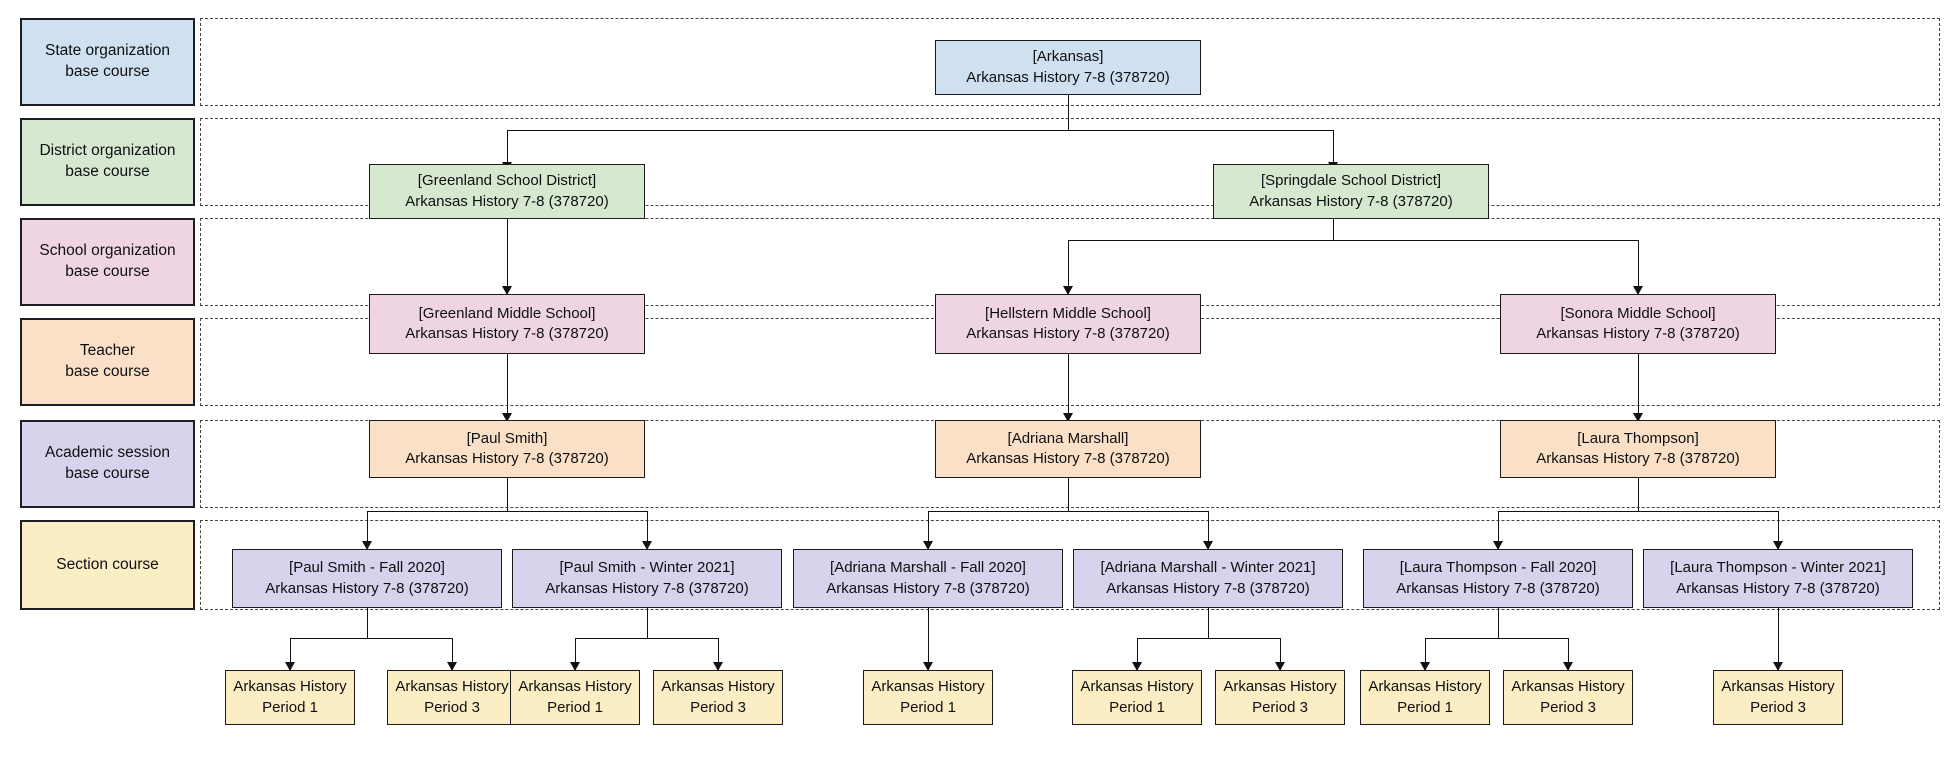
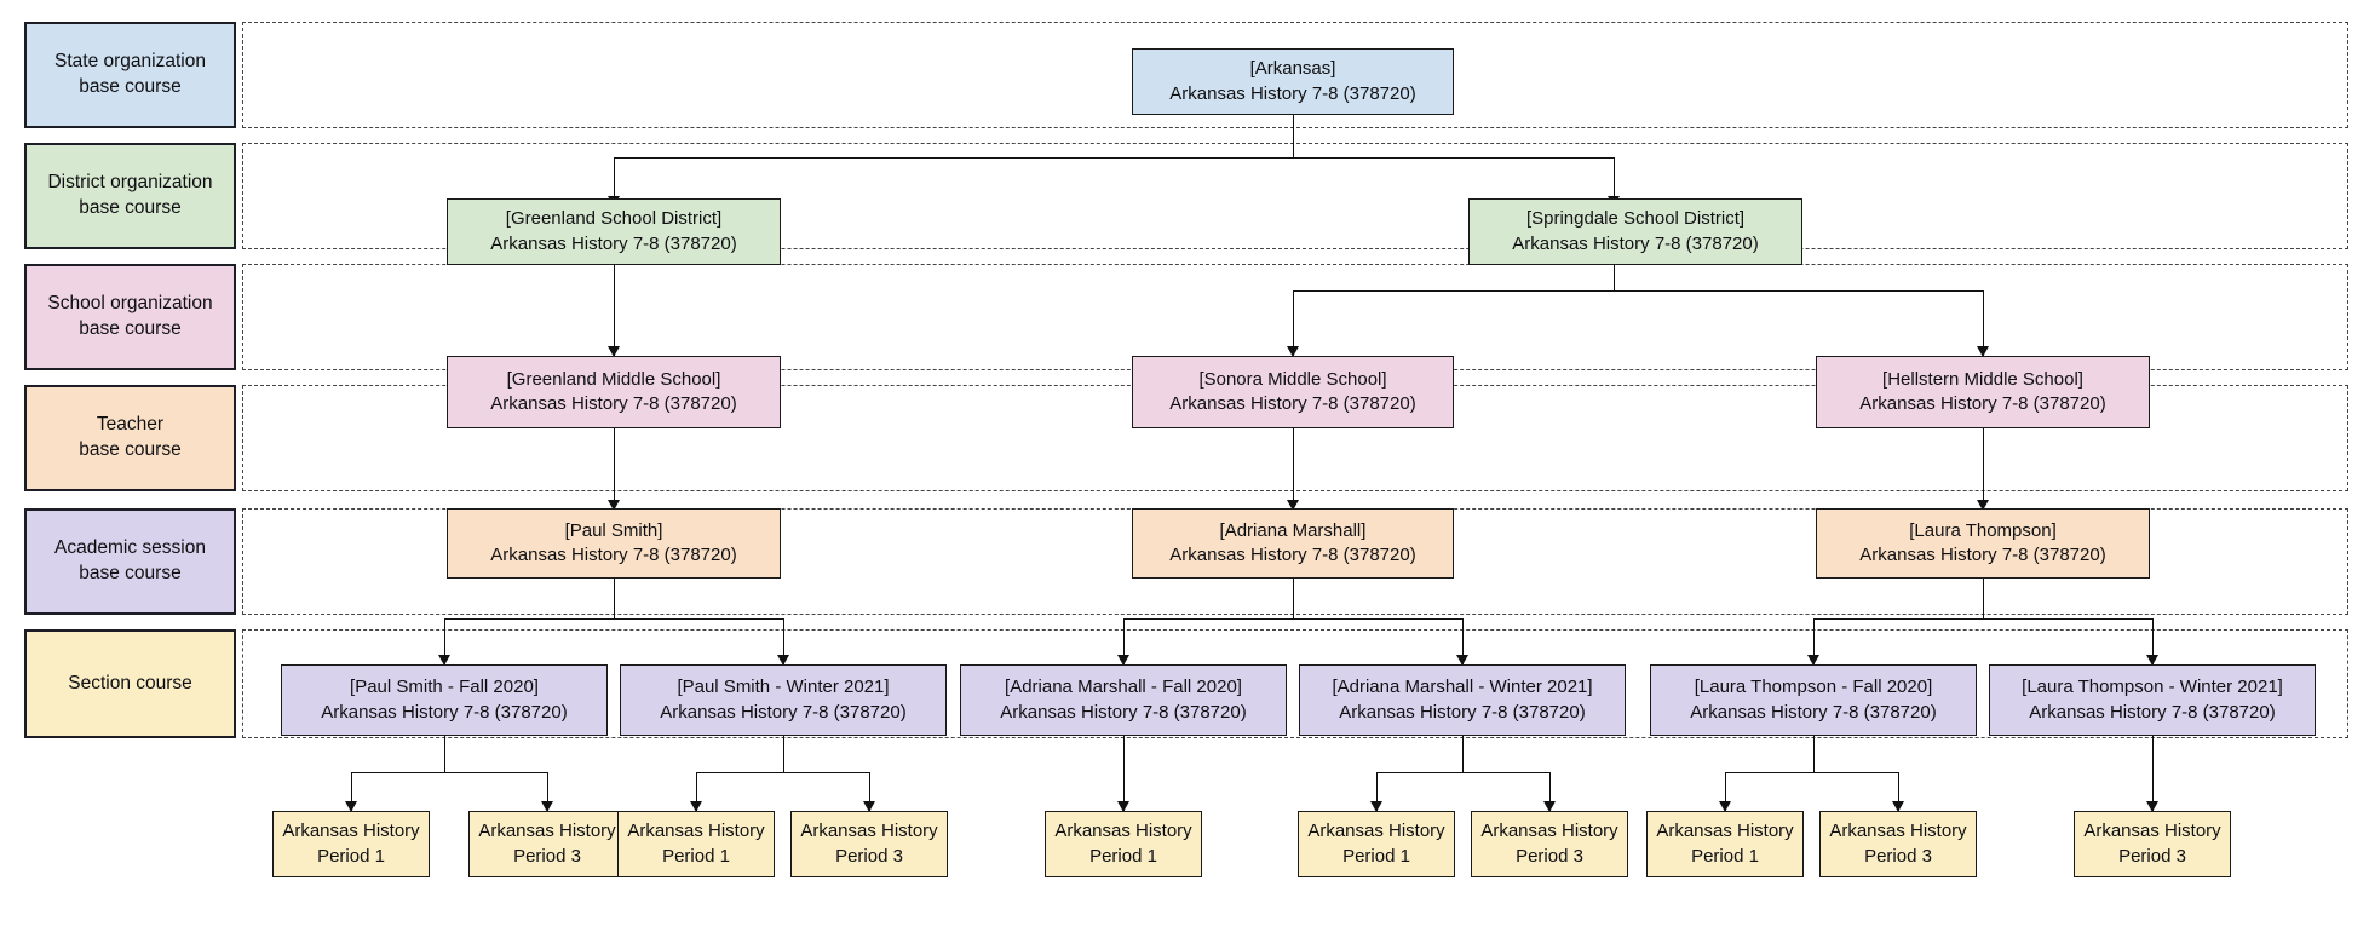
  State organization
  base course
  District organization
  base course
  School organization
  base course
  Teacher
  base course
  Academic session
  base course
  Section course
  [Arkansas]
  Arkansas History 7-8 (378720)
  [Greenland School District]
  Arkansas History 7-8 (378720)
  [Springdale School District]
  Arkansas History 7-8 (378720)
  [Greenland Middle School]
  Arkansas History 7-8 (378720)
- [Hellstern Middle School]
+ [Sonora Middle School]
  Arkansas History 7-8 (378720)
- [Sonora Middle School]
+ [Hellstern Middle School]
  Arkansas History 7-8 (378720)
  [Paul Smith]
  Arkansas History 7-8 (378720)
  [Adriana Marshall]
  Arkansas History 7-8 (378720)
  [Laura Thompson]
  Arkansas History 7-8 (378720)
  [Paul Smith - Fall 2020]
  Arkansas History 7-8 (378720)
  [Paul Smith - Winter 2021]
  Arkansas History 7-8 (378720)
  [Adriana Marshall - Fall 2020]
  Arkansas History 7-8 (378720)
  [Adriana Marshall - Winter 2021]
  Arkansas History 7-8 (378720)
  [Laura Thompson - Fall 2020]
  Arkansas History 7-8 (378720)
  [Laura Thompson - Winter 2021]
  Arkansas History 7-8 (378720)
  Arkansas History
  Period 1
  Arkansas History
  Period 3
  Arkansas History
  Period 1
  Arkansas History
  Period 3
  Arkansas History
  Period 1
  Arkansas History
  Period 1
  Arkansas History
  Period 3
  Arkansas History
  Period 1
  Arkansas History
  Period 3
  Arkansas History
  Period 3
